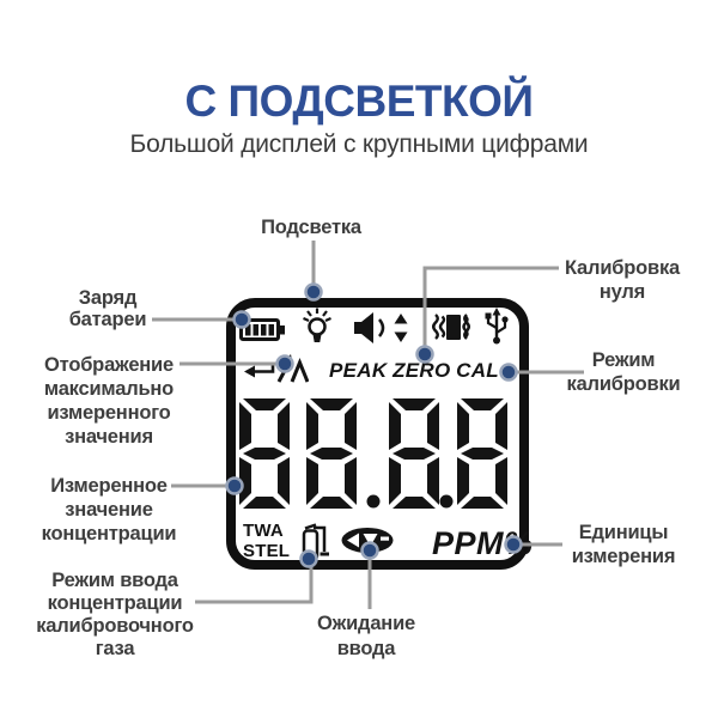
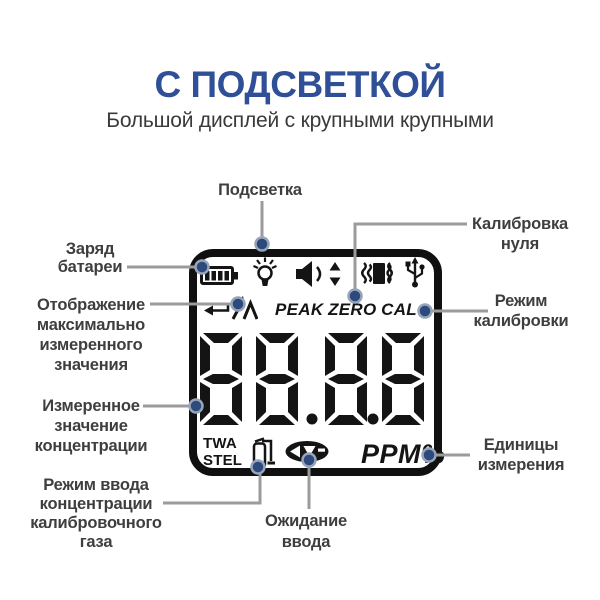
  С ПОДСВЕТКОЙ
- Большой дисплей с крупными цифрами
+ Большой дисплей с крупными крупными
  Подсветка
  Заряд
  батареи
  Отображение
  максимально
  измеренного
  значения
  Измеренное
  значение
  концентрации
  Режим ввода
  концентрации
  калибровочного
  газа
  Ожидание
  ввода
  Калибровка
  нуля
  Режим
  калибровки
  Единицы
  измерения
  PEAK
  ZERO
  CAL
  TWA
  STEL
  PPM
